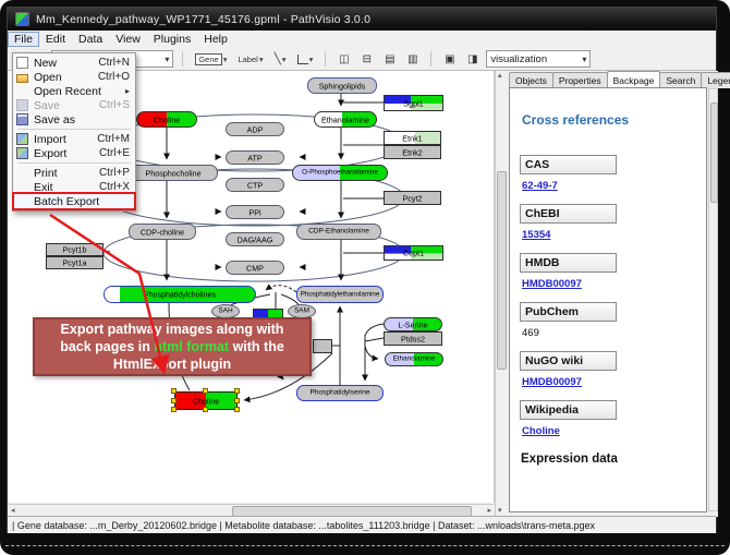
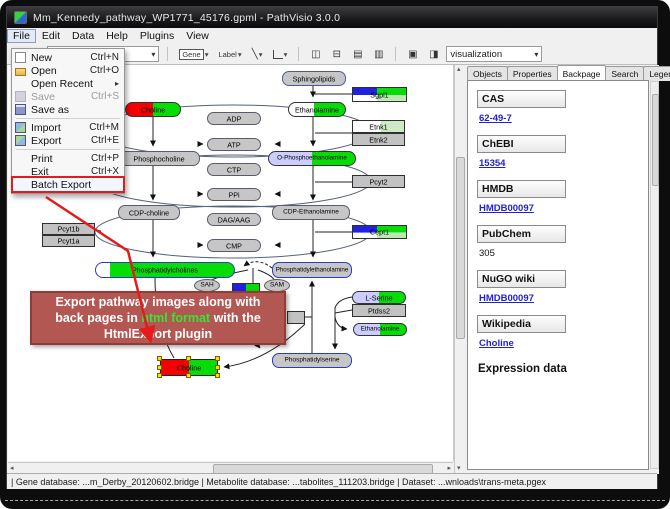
  Mm_Kennedy_pathway_WP1771_45176.gpml - PathVisio 3.0.0
  File
  Edit
  Data
- View
+ Help
  Plugins
- Help
+ View
  ▾
  Gene
  ▾
  Label
  ▾
  ╲
  ▾
  ▾
  ◫
  ⊟
  ▤
  ▥
  ▣
  ◨
  visualization
  ▾
  Sphingolipids
  Sgpl1
  Choline
  Ethanolamine
  ADP
  Etnk1
  Etnk2
  ATP
  Phosphocholine
  CTP
  Pcyt2
  PPi
  CDP-choline
  DAG/AAG
  Pcyt1b
  Cept1
  Pcyt1a
  CMP
  L-Serine
  Ptdss2
  Choline
  Objects
  Properties
  Backpage
  Search
- Cross references
  CAS
  62-49-7
  ChEBI
  15354
  HMDB
  HMDB00097
  PubChem
- 469
+ 305
  NuGO wiki
  HMDB00097
  Wikipedia
  Choline
  Expression data
  | Gene database: ...m_Derby_20120602.bridge | Metabolite database: ...tabolites_111203.bridge | Dataset: ...wnloads\trans-meta.pgex
  New
  Ctrl+N
  Open
  Ctrl+O
  Open Recent
  ▸
  Save
  Ctrl+S
  Save as
  Import
  Ctrl+M
  Export
  Ctrl+E
  Print
  Ctrl+P
  Exit
  Ctrl+X
  Batch Export
  Export pathway images along with back pages in tml format with the HtmlExport plugin
